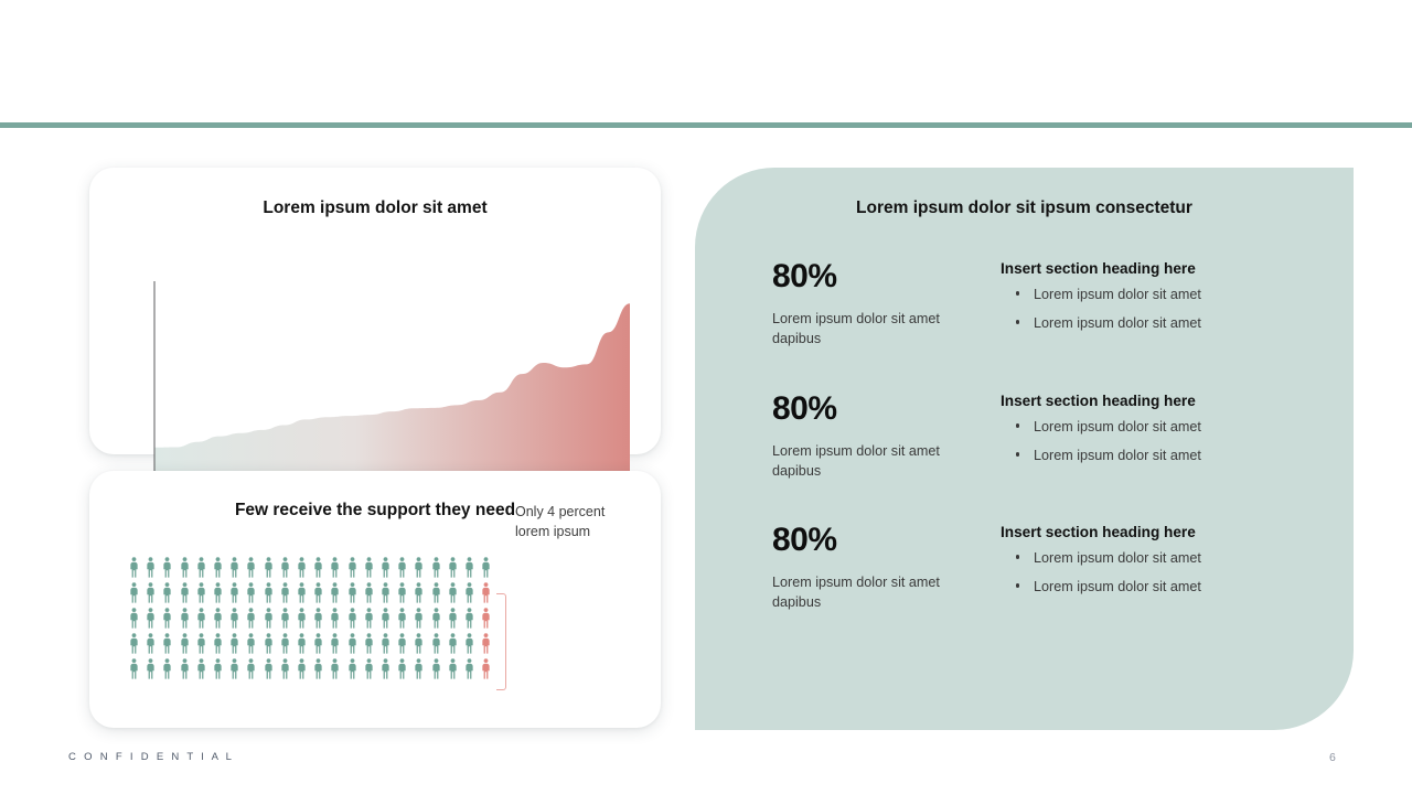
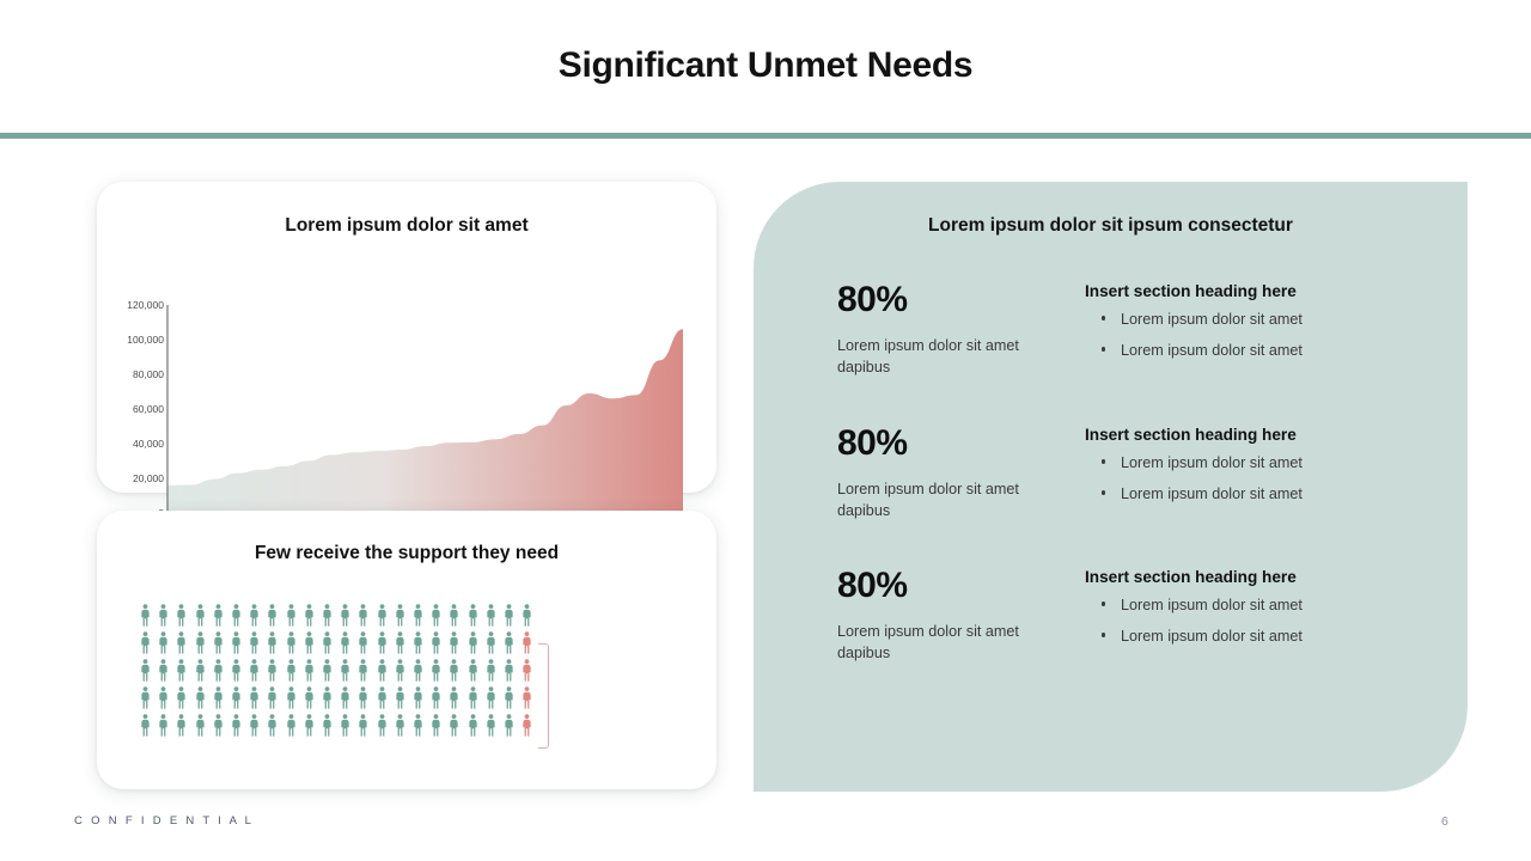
+ Significant Unmet Needs
  Lorem ipsum dolor sit amet
+ 120,000
+ 100,000
+ 80,000
+ 60,000
+ 40,000
+ 20,000
  Few receive the support they need
- Only 4 percent
- lorem ipsum
  Lorem ipsum dolor sit ipsum consectetur
  80%
  Lorem ipsum dolor sit amet dapibus
  Insert section heading here
  Lorem ipsum dolor sit amet
  Lorem ipsum dolor sit amet
  80%
  Lorem ipsum dolor sit amet dapibus
  Insert section heading here
  Lorem ipsum dolor sit amet
  Lorem ipsum dolor sit amet
  80%
  Lorem ipsum dolor sit amet dapibus
  Insert section heading here
  Lorem ipsum dolor sit amet
  Lorem ipsum dolor sit amet
  C O N F I D E N T I A L
  6
